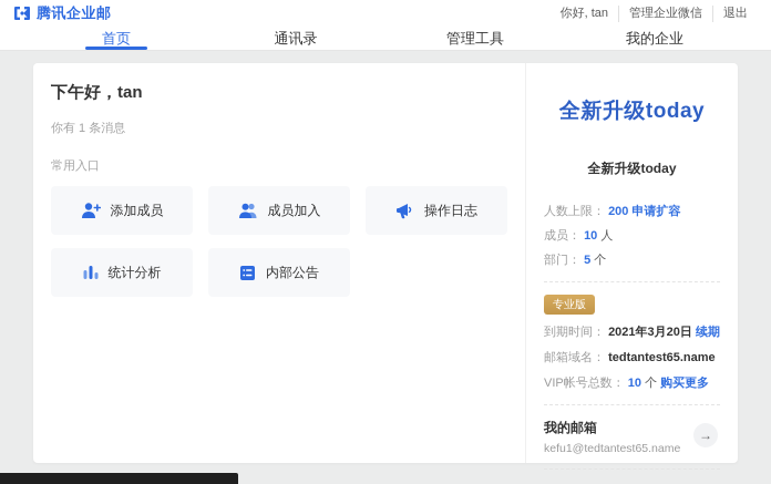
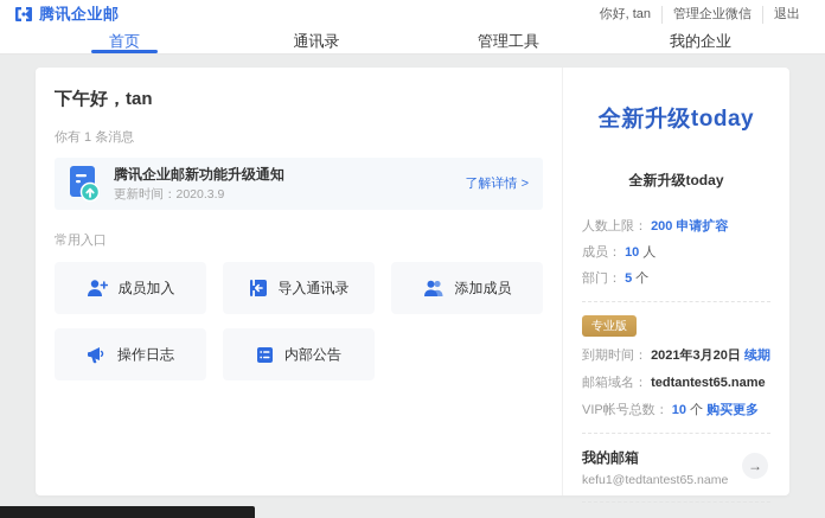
  腾讯企业邮
  你好, tan
  管理企业微信
  退出
  首页
  通讯录
  管理工具
  我的企业
  下午好，tan
  你有 1 条消息
+ 腾讯企业邮新功能升级通知
+ 更新时间：2020.3.9
+ 了解详情 >
  常用入口
- 添加成员
+ 成员加入
+ 导入通讯录
- 成员加入
+ 添加成员
  操作日志
- 统计分析
  内部公告
  全新升级today
  全新升级today
  人数上限： 200 申请扩容
  成员： 10 人
  部门： 5 个
  专业版
  到期时间： 2021年3月20日 续期
  邮箱域名： tedtantest65.name
  VIP帐号总数： 10 个 购买更多
  我的邮箱
  kefu1@tedtantest65.name
  →
